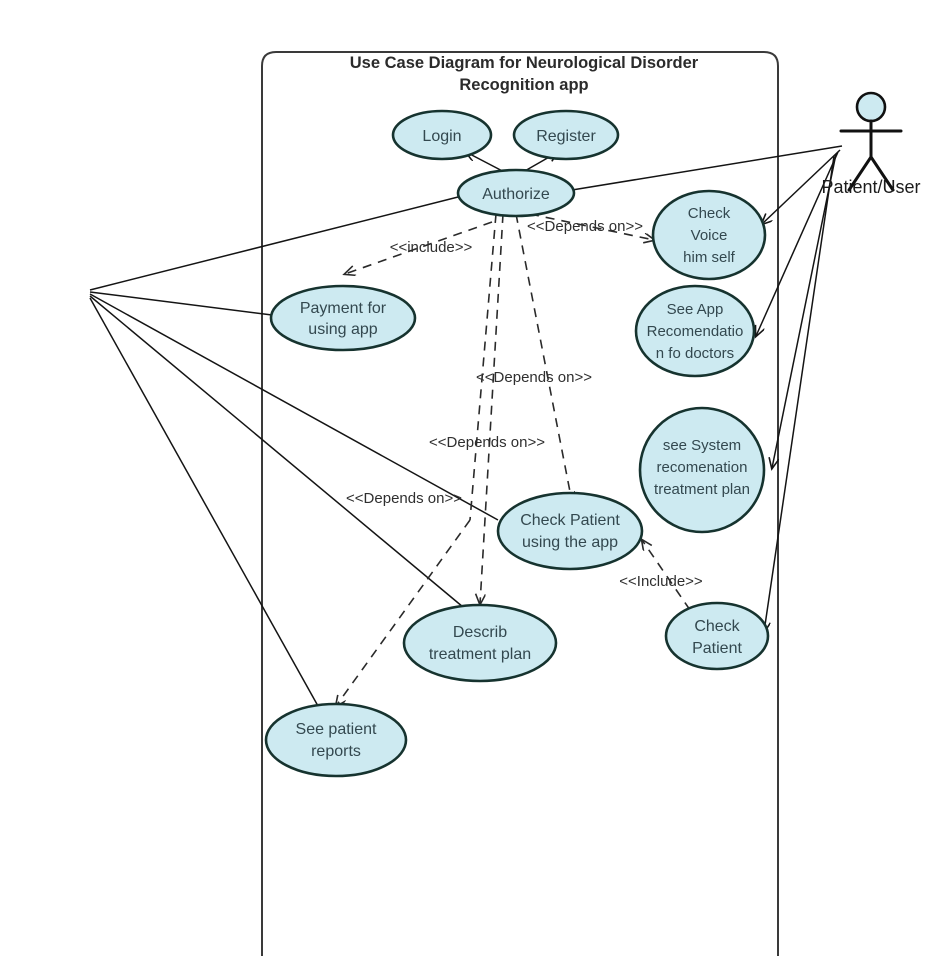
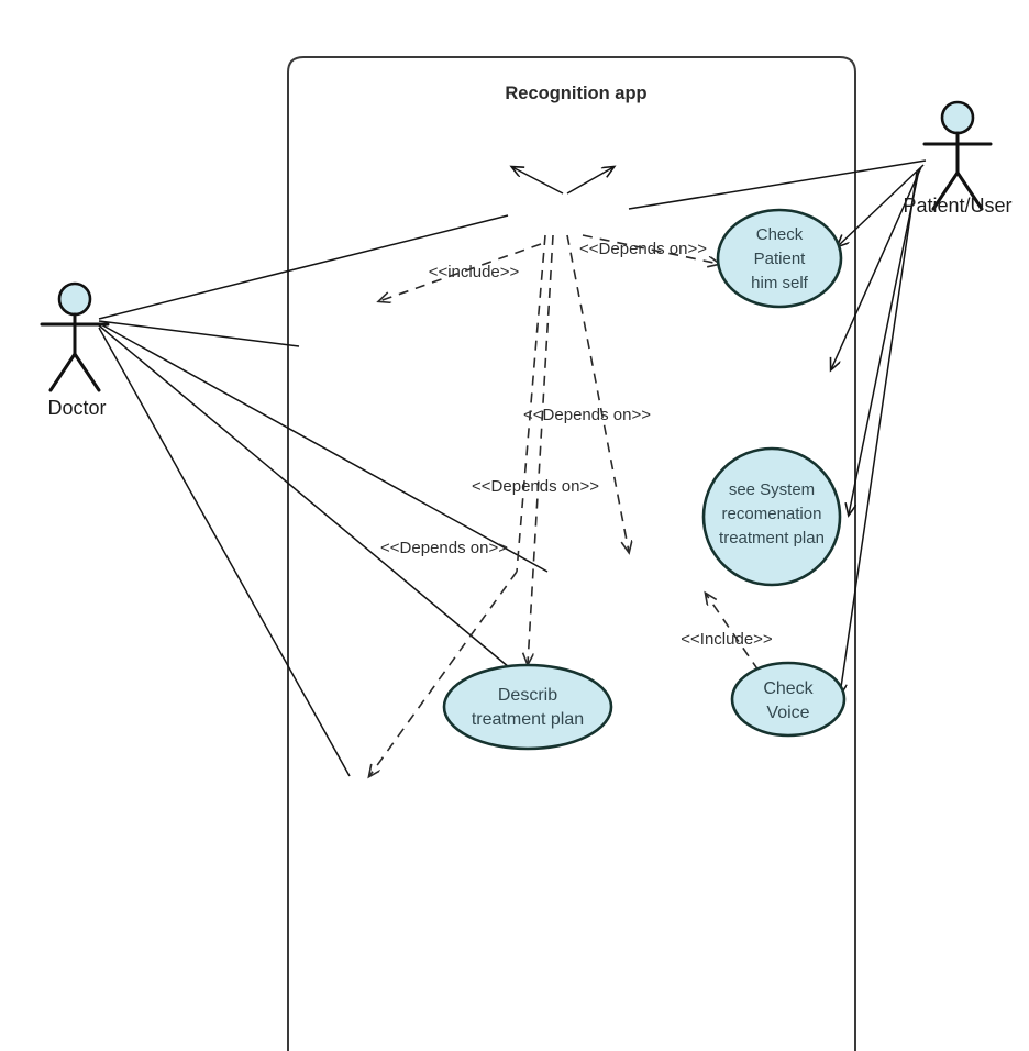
- Use Case Diagram for Neurological Disorder
  Recognition app
- Login
- Register
- Authorize
- Payment for
- using app
  Check
- Voice
+ Patient
  him self
- See App
- Recomendatio
- n fo doctors
  see System
  recomenation
  treatment plan
- Check Patient
- using the app
  Describ
  treatment plan
  Check
- Patient
+ Voice
- See patient
- reports
  <<include>>
  <<Depends on>>
  <<Depends on>>
  <<Depends on>>
  <<Depends on>>
  <<Include>>
+ Doctor
  Patient/User
